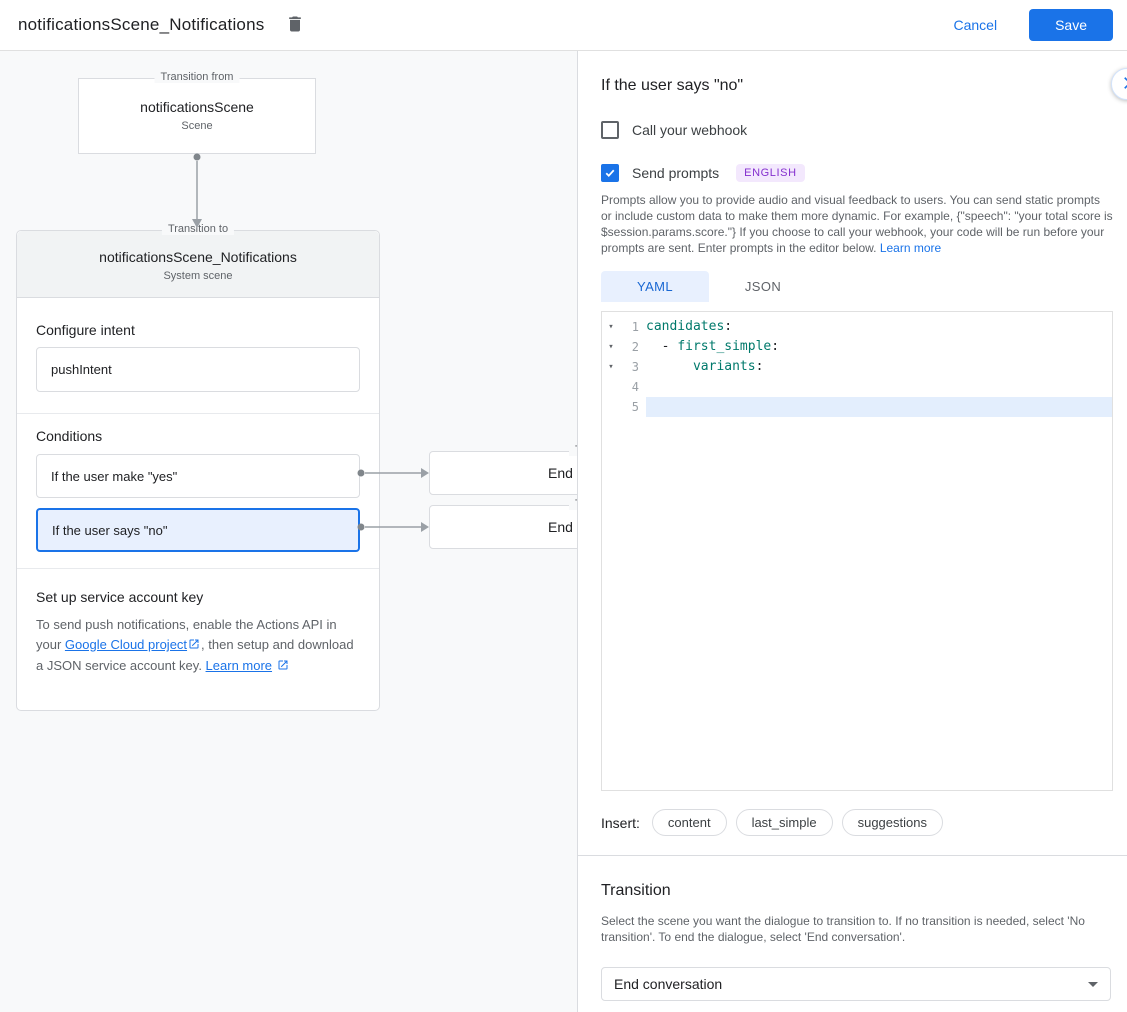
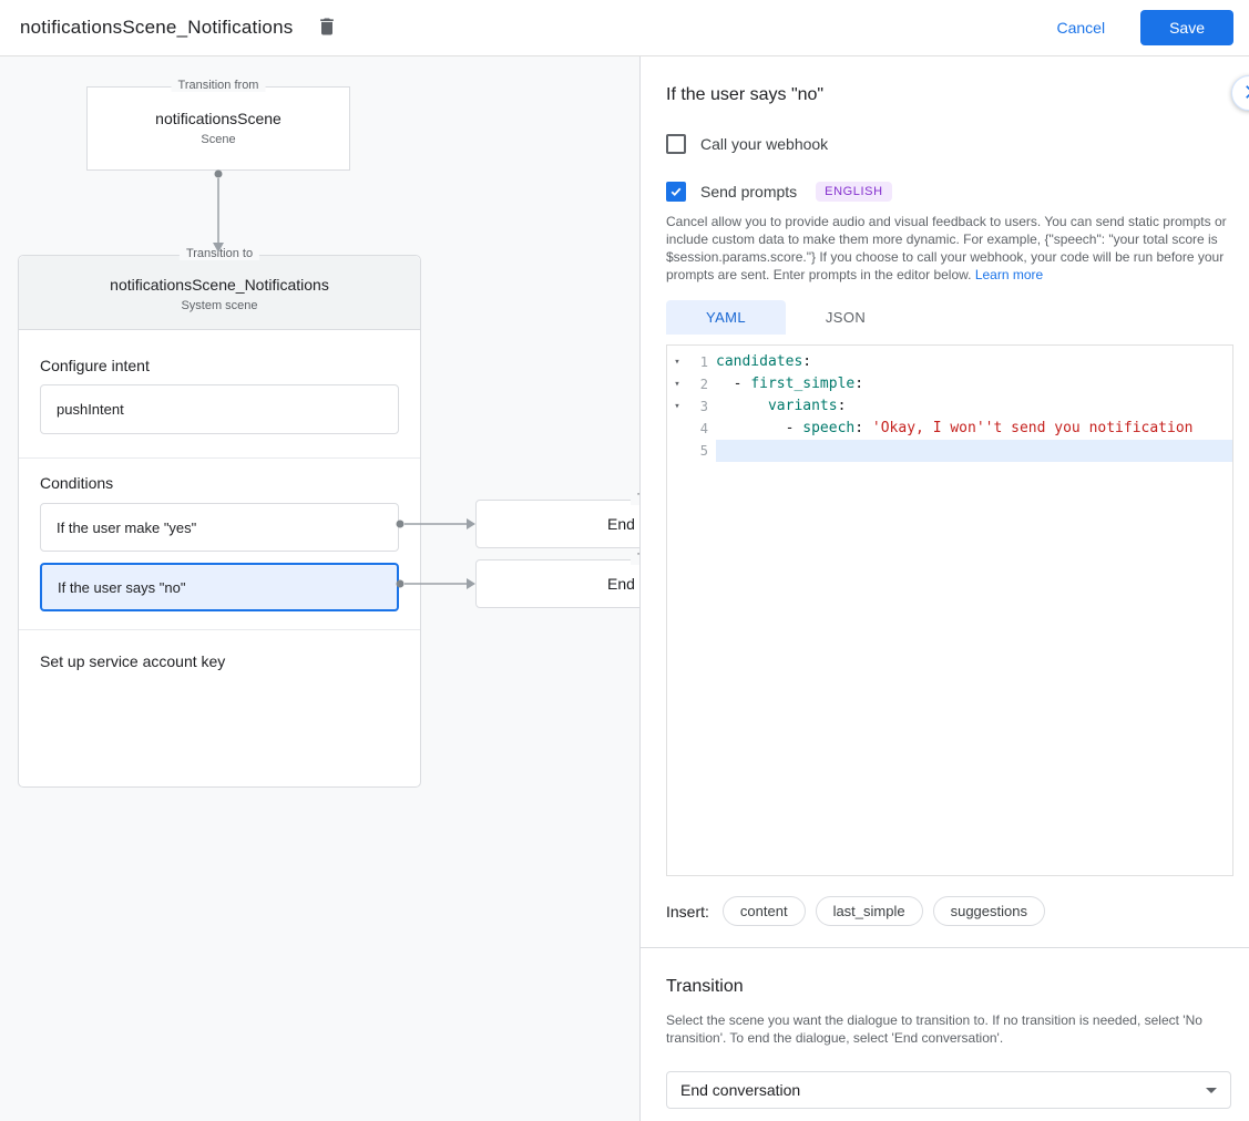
  notificationsScene_Notifications
  Cancel
  Save
  Transition from
  notificationsScene
  Scene
  Transition to
  notificationsScene_Notifications
  System scene
  Configure intent
  pushIntent
  Conditions
  If the user make "yes"
  If the user says "no"
  Set up service account key
- To send push notifications, enable the Actions API in your Google Cloud project , then setup and download a JSON service account key. Learn more
  If the user says "no"
  Call your webhook
  Send prompts
  ENGLISH
- Prompts allow you to provide audio and visual feedback to users. You can send static prompts or include custom data to make them more dynamic. For example, {"speech": "your total score is $session.params.score."} If you choose to call your webhook, your code will be run before your prompts are sent. Enter prompts in the editor below. Learn more
+ Cancel allow you to provide audio and visual feedback to users. You can send static prompts or include custom data to make them more dynamic. For example, {"speech": "your total score is $session.params.score."} If you choose to call your webhook, your code will be run before your prompts are sent. Enter prompts in the editor below. Learn more
  YAML
  JSON
  ▾
  1
  ▾
  2
  ▾
  3
  4
  5
  candidates:
  - first_simple:
  variants:
+ - speech: 'Okay, I won''t send you notification
  Insert:
  content
  last_simple
  suggestions
  Transition
  Select the scene you want the dialogue to transition to. If no transition is needed, select 'No transition'. To end the dialogue, select 'End conversation'.
  End conversation
